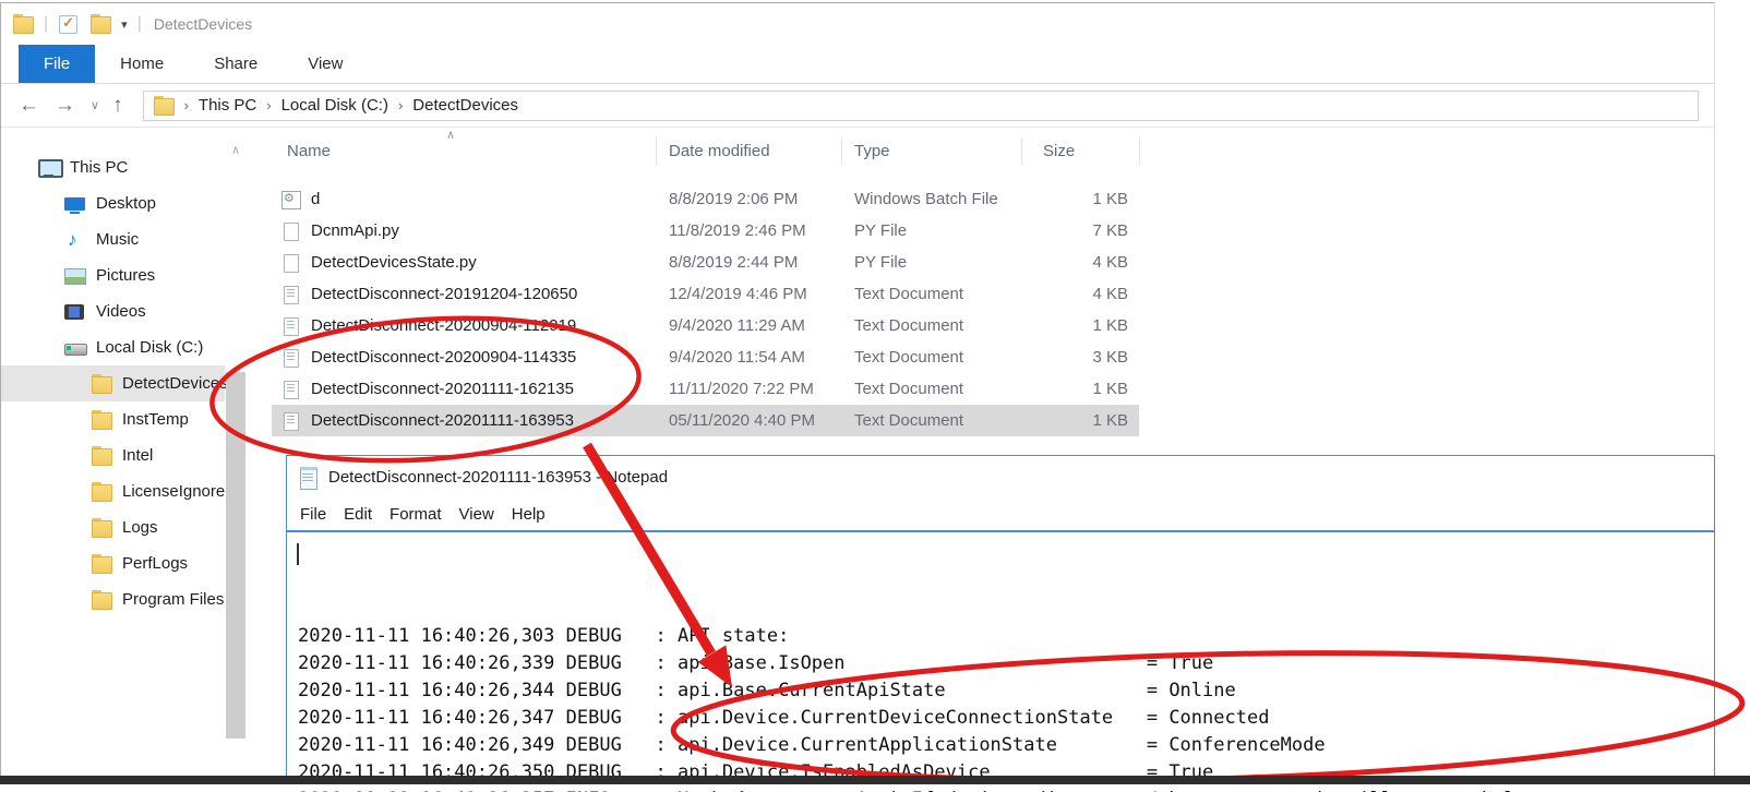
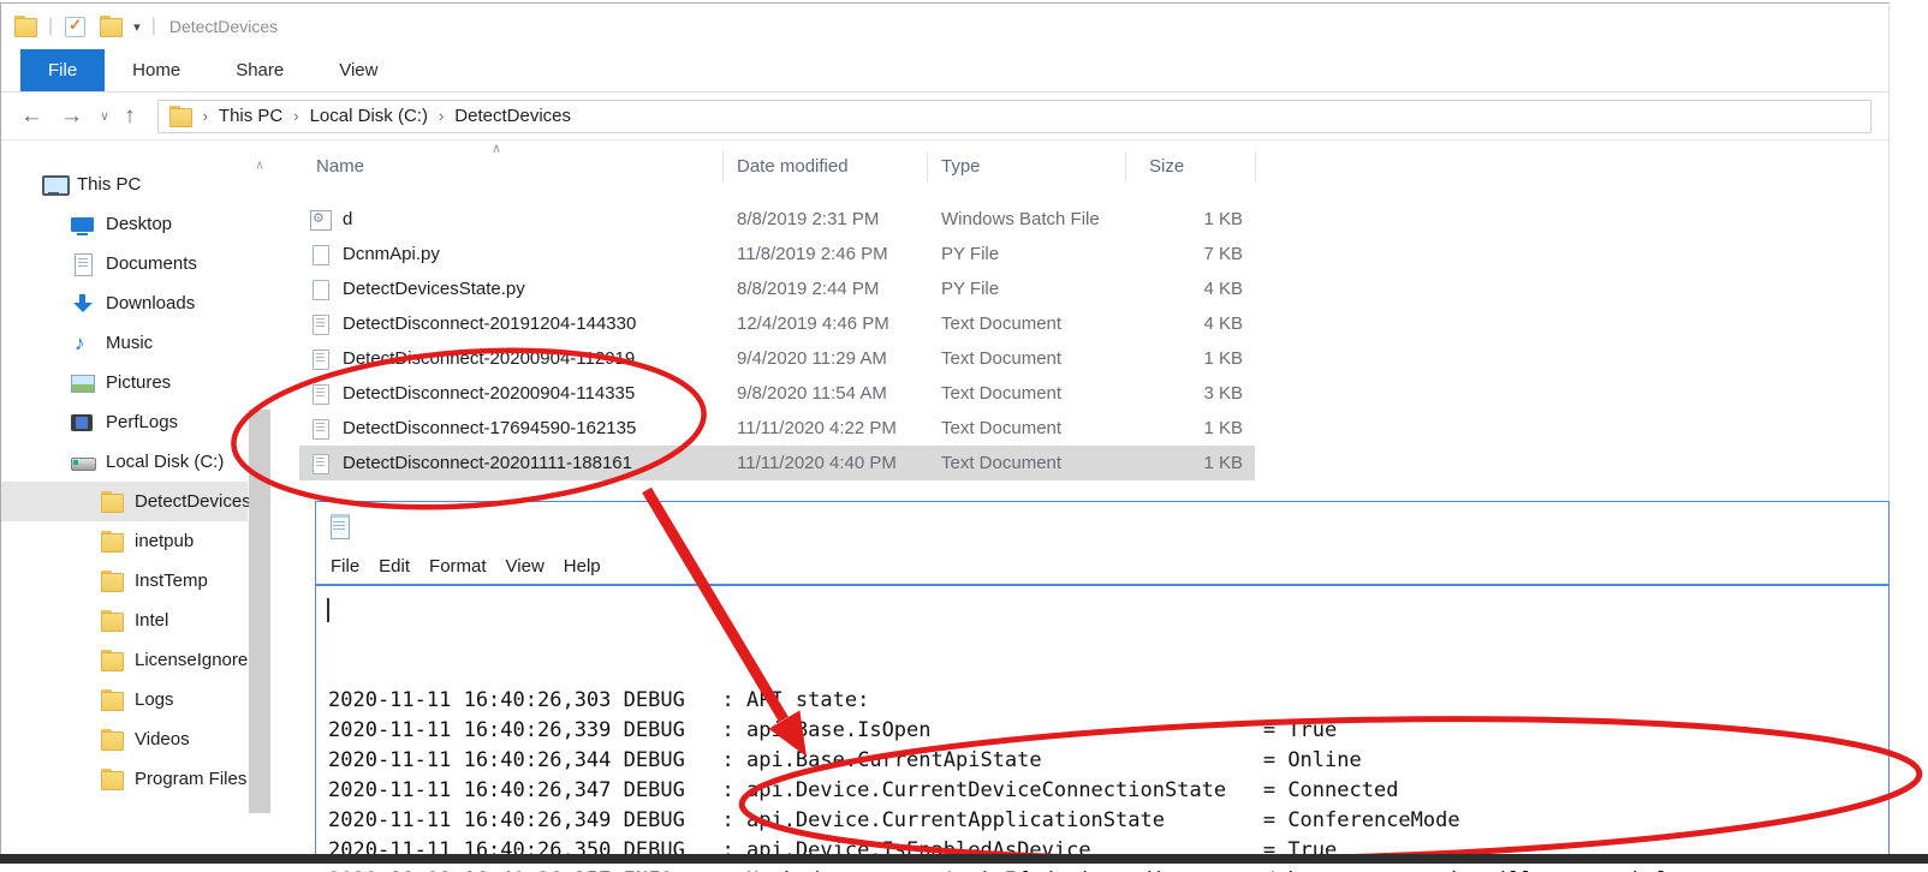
  |
  ▾
  |
  DetectDevices
  File
  Home
  Share
  View
  ←
  →
  ∨
  ↑
  ›
  This PC
  ›
  Local Disk (C:)
  ›
  DetectDevices
  This PC
  Desktop
+ Documents
+ Downloads
  Music
  Pictures
- Videos
+ PerfLogs
  Local Disk (C:)
  DetectDevices
+ inetpub
  InstTemp
  Intel
  LicenseIgnore
  Logs
- PerfLogs
+ Videos
  Program Files
  ∧
  ∧
  Name
  Date modified
  Type
  Size
  d
- 8/8/2019 2:06 PM
+ 8/8/2019 2:31 PM
  Windows Batch File
  1 KB
  DcnmApi.py
  11/8/2019 2:46 PM
  PY File
  7 KB
  DetectDevicesState.py
  8/8/2019 2:44 PM
  PY File
  4 KB
- DetectDisconnect-20191204-120650
+ DetectDisconnect-20191204-144330
  12/4/2019 4:46 PM
  Text Document
  4 KB
  Detecconnect-20200904-119
  9/4/2020 11:29 AM
  Text Document
  1 KB
  DetectDisconnect-20200904-114335
- 9/4/2020 11:54 AM
+ 9/8/2020 11:54 AM
  Text Document
  3 KB
- DetectDisconnect-20201111-162135
+ DetectDisconnect-17694590-162135
- 11/11/2020 7:22 PM
+ 11/11/2020 4:22 PM
  Text Document
  1 KB
- DetectDisconnect-20201111-163953
+ DetectDisconnect-20201111-188161
- 05/11/2020 4:40 PM
+ 11/11/2020 4:40 PM
  Text Document
  1 KB
- DetectDisconnect-20201111-163953 - Notepad
  File
  Edit
  Format
  View
  Help
  2020-11-11 16:40:26,303 DEBUG : AP state:
  2020-11-11 16:40:26,339 DEBUG : apase.IsOpen = True
  2020-11-11 16:40:26,344 DEBUG : api.BaserrentApiState = Online
  2020-11-11 16:40:26,347 DEBUG :pi.Device.CurrentDeviceConnectionState = Connected
  2020-11-11 16:40:26,349 DEBUG :i.Device.CurrentApplicationState = ConferenceMode
  2020-11-11 16:40:26,350 DEBUG : api.Device.IsdAsDevice = True
